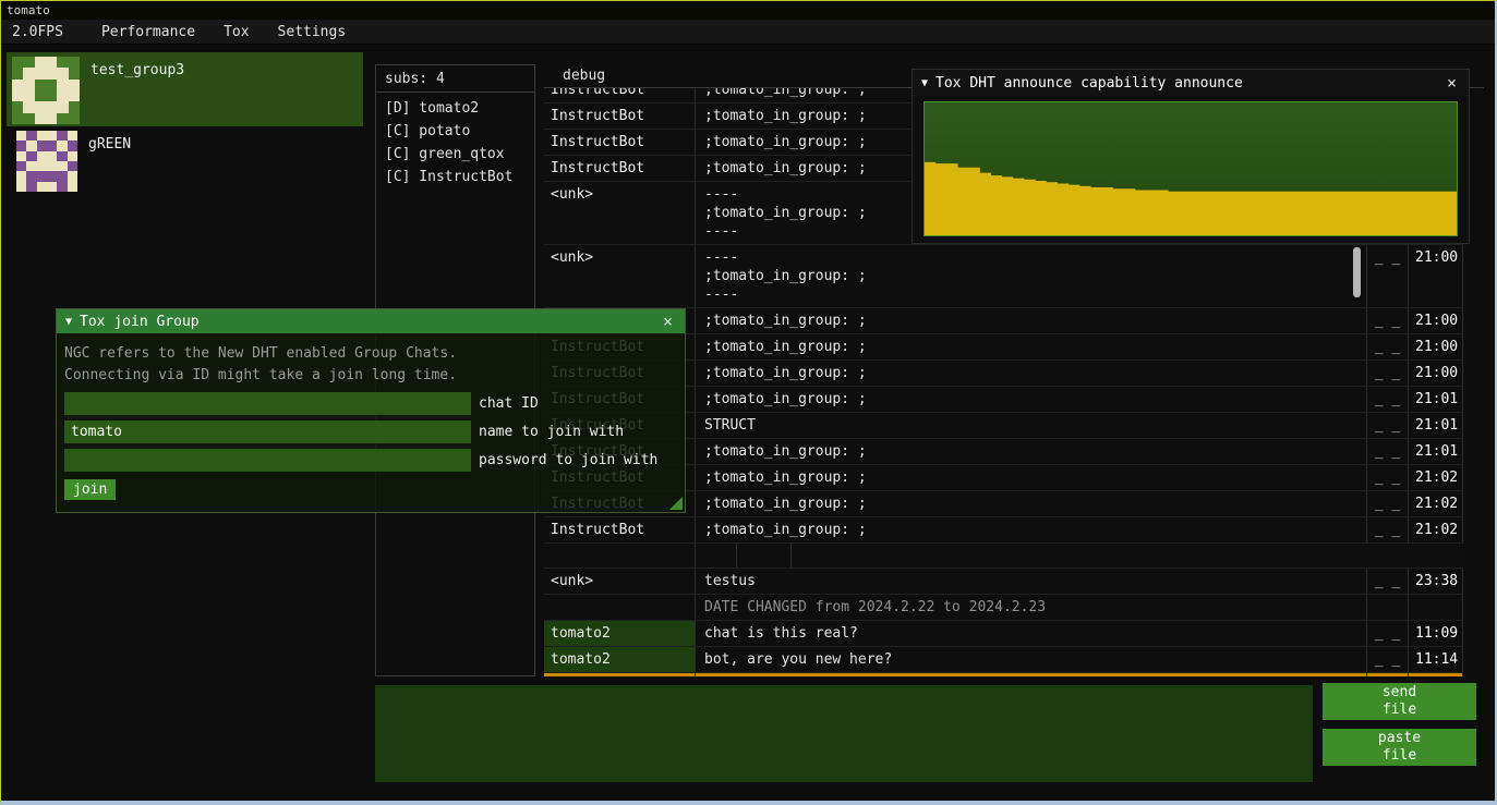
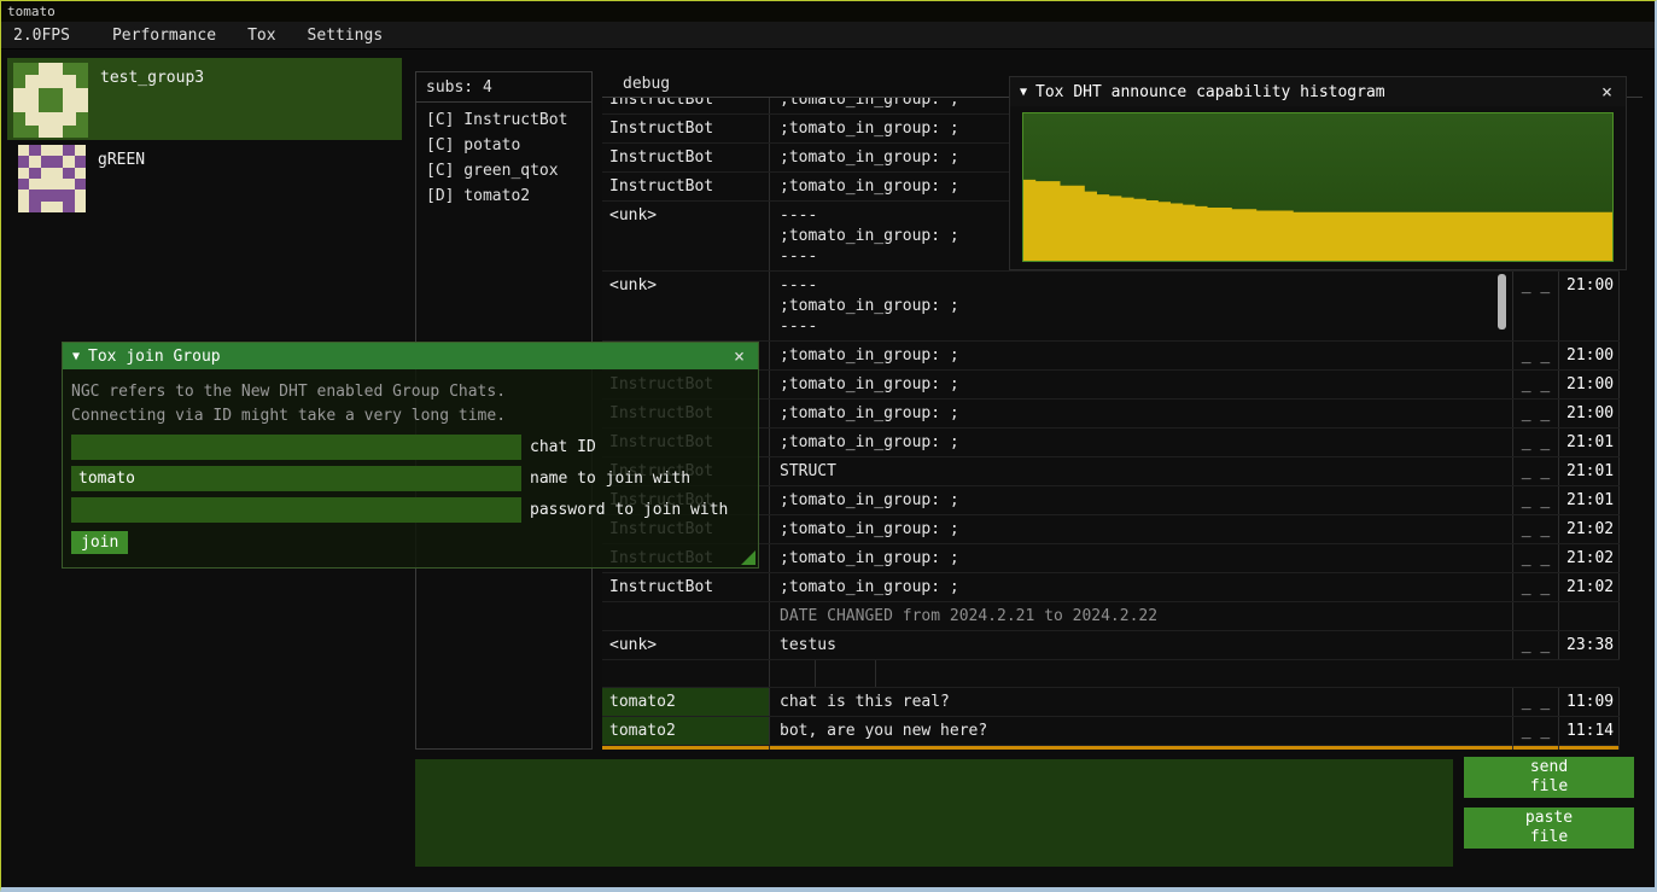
  tomato
  2.0FPS
  Performance
  Tox
  Settings
  test_group3
  gREEN
  subs: 4
- [D] tomato2
+ [C] InstructBot
  [C] potato
  [C] green_qtox
- [C] InstructBot
+ [D] tomato2
  debug
  InstructBot
  ;tomato_in_group: ;
  InstructBot
  ;tomato_in_group: ;
  InstructBot
  ;tomato_in_group: ;
  InstructBot
  ;tomato_in_group: ;
  <unk>
  ----
  ;tomato_in_group: ;
  ----
  <unk>
  ----
  ;tomato_in_group: ;
  ----
  _ _
  21:00
  ;tomato_in_group: ;
  _ _
  21:00
  InstructBot
  ;tomato_in_group: ;
  _ _
  21:00
  InstructBot
  ;tomato_in_group: ;
  _ _
  21:00
  InstructBot
  ;tomato_in_group: ;
  _ _
  21:01
  InstructBot
  STRUCT
  _ _
  21:01
  InstructBot
  ;tomato_in_group: ;
  _ _
  21:01
  InstructBot
  ;tomato_in_group: ;
  _ _
  21:02
  InstructBot
  ;tomato_in_group: ;
  _ _
  21:02
  InstructBot
  ;tomato_in_group: ;
  _ _
  21:02
+ DATE CHANGED from 2024.2.21 to 2024.2.22
  <unk>
  testus
  _ _
  23:38
- DATE CHANGED from 2024.2.22 to 2024.2.23
  tomato2
  chat is this real?
  _ _
  11:09
  tomato2
  bot, are you new here?
  _ _
  11:14
  send
  file
  paste
  file
  ▼
- Tox DHT announce capability announce
+ Tox DHT announce capability histogram
  ×
  ▼
  Tox join Group
  ×
  NGC refers to the New DHT enabled Group Chats.
- Connecting via ID might take a join long time.
+ Connecting via ID might take a very long time.
  chat ID
  tomato
  name to join with
  password to join with
  join
